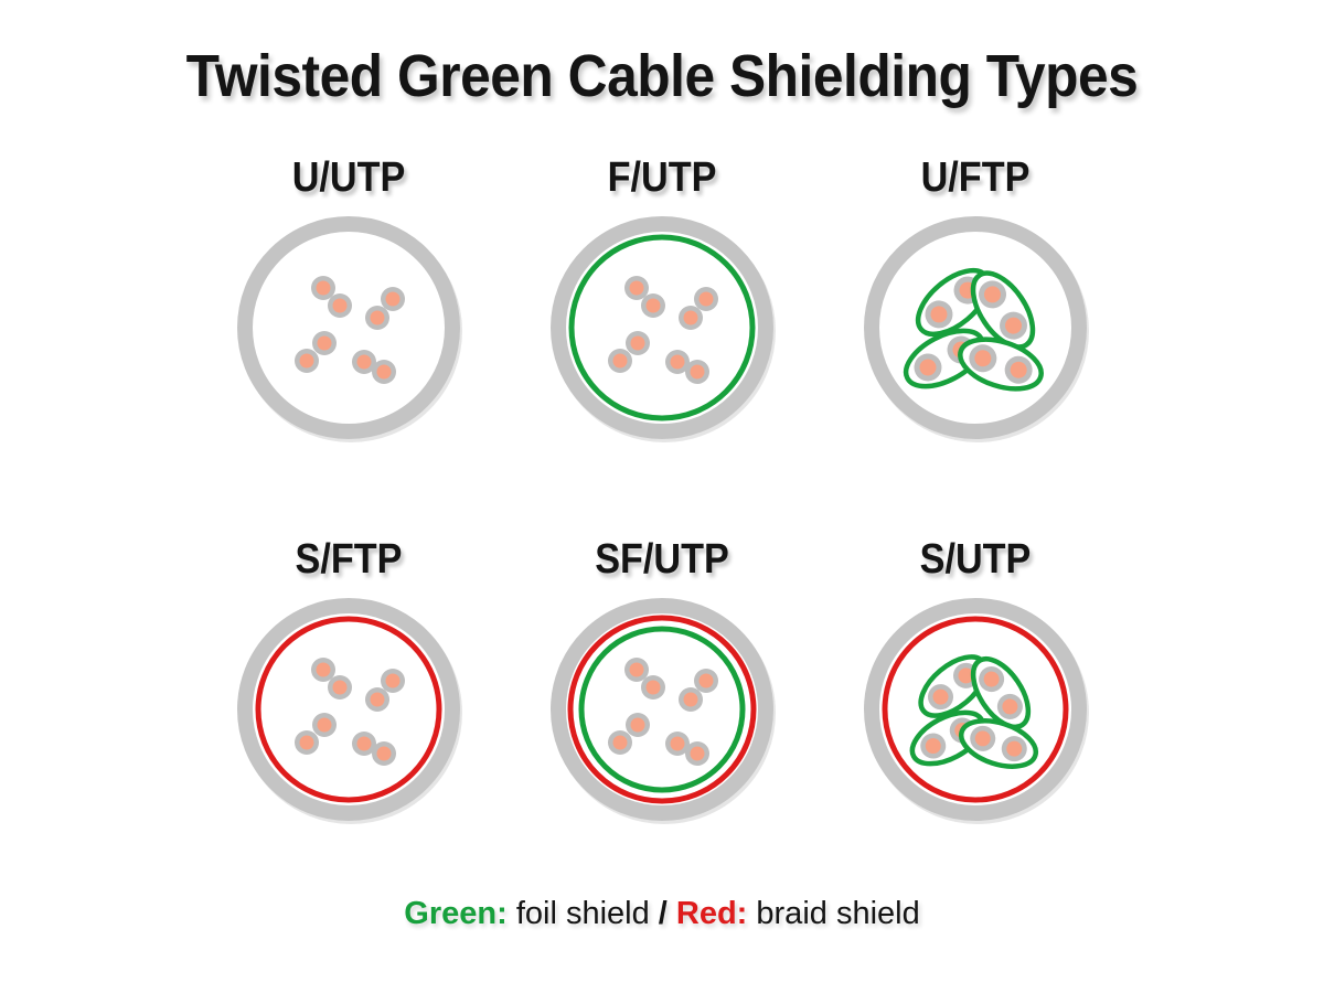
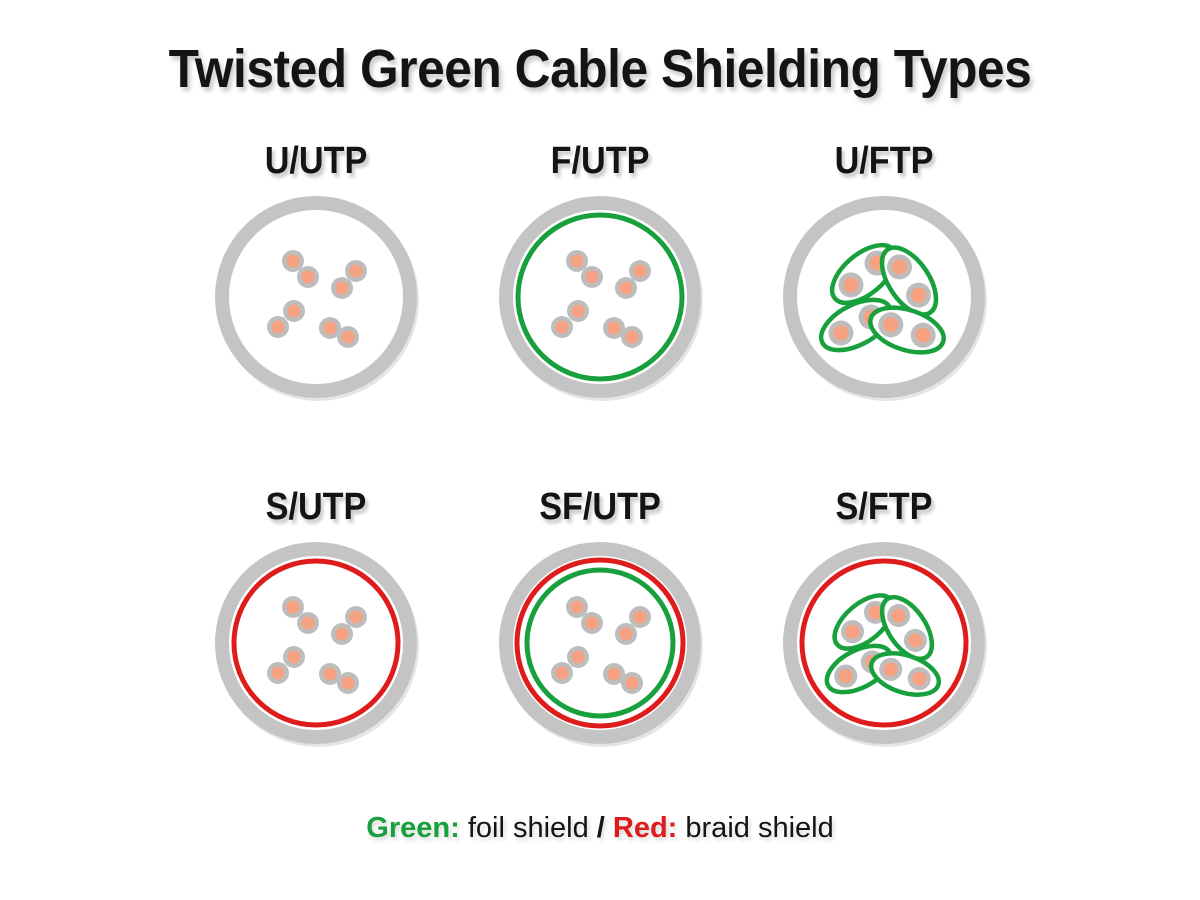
  Twisted Green Cable Shielding Types
  U/UTP
  F/UTP
  U/FTP
- S/FTP
+ S/UTP
  SF/UTP
- S/UTP
+ S/FTP
  Green: foil shield / Red: braid shield
